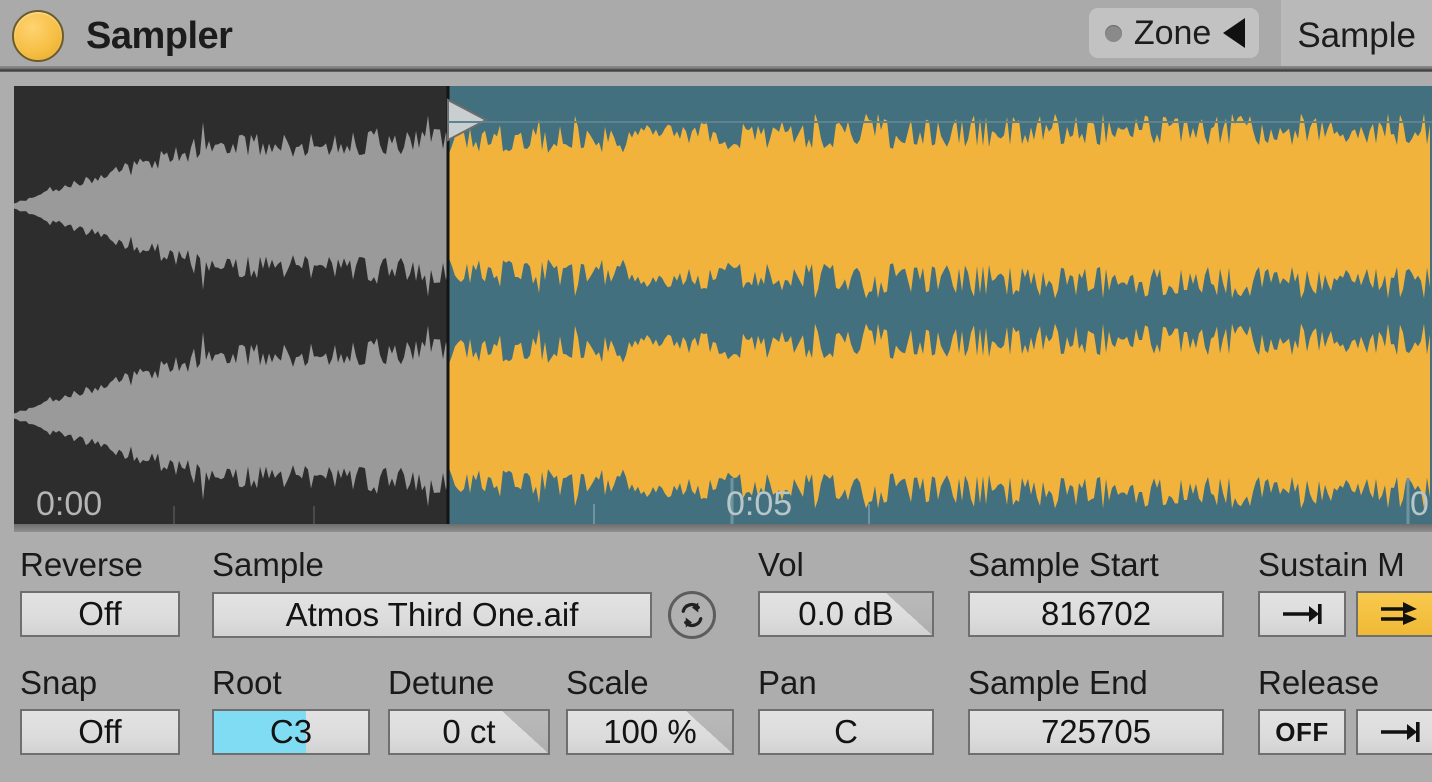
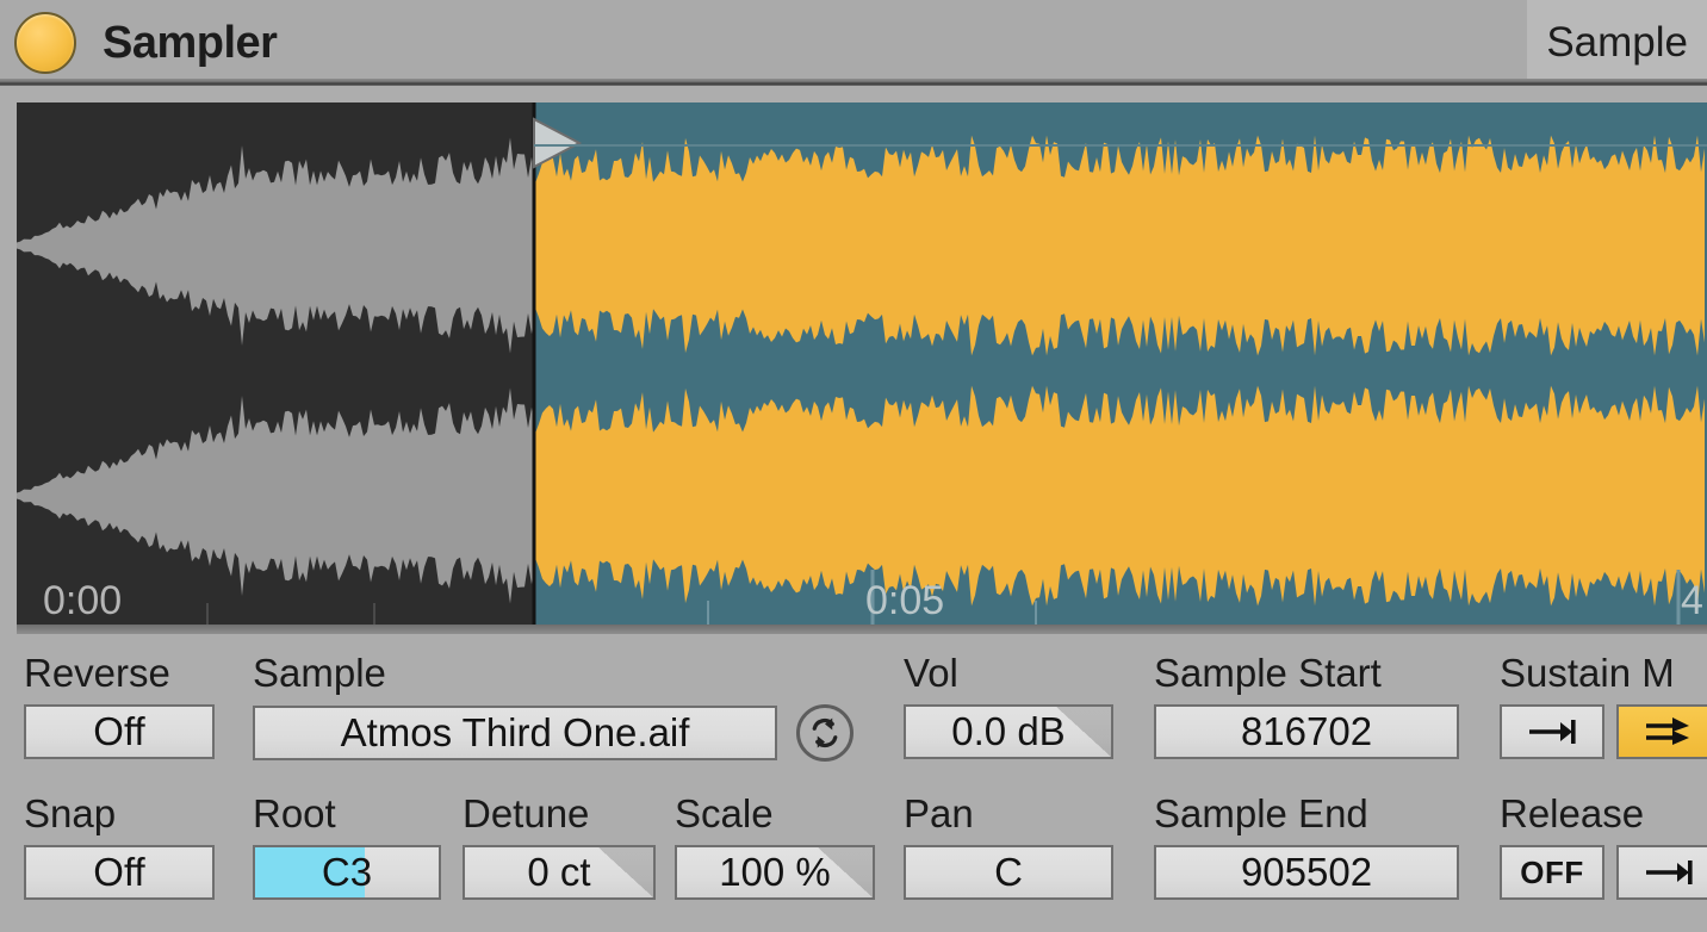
  Sampler
- Zone
  Sample
  0:00
  0:05
- 0
+ 4
  Reverse
  Off
  Snap
  Off
  Sample
  Atmos Third One.aif
  Root
  C3
  Detune
  0 ct
  Scale
  100 %
  Vol
  0.0 dB
  Pan
  C
  Sample Start
  816702
  Sample End
- 725705
+ 905502
  Sustain M
  Release
  OFF
